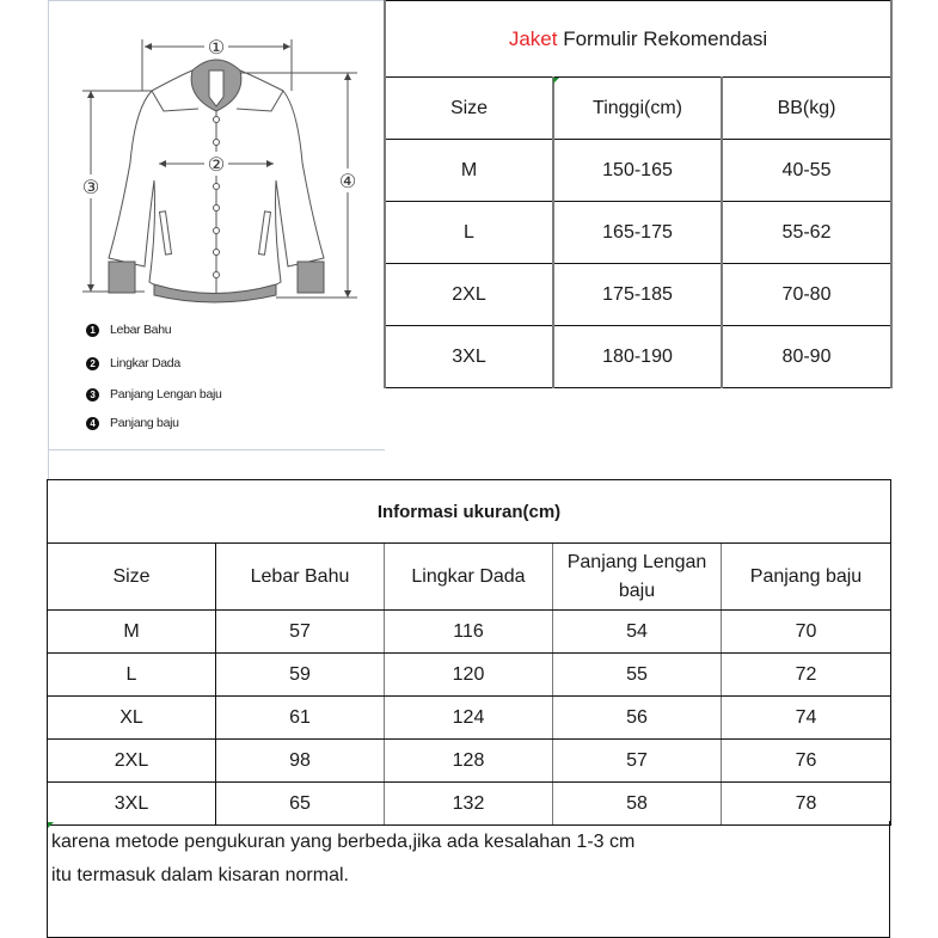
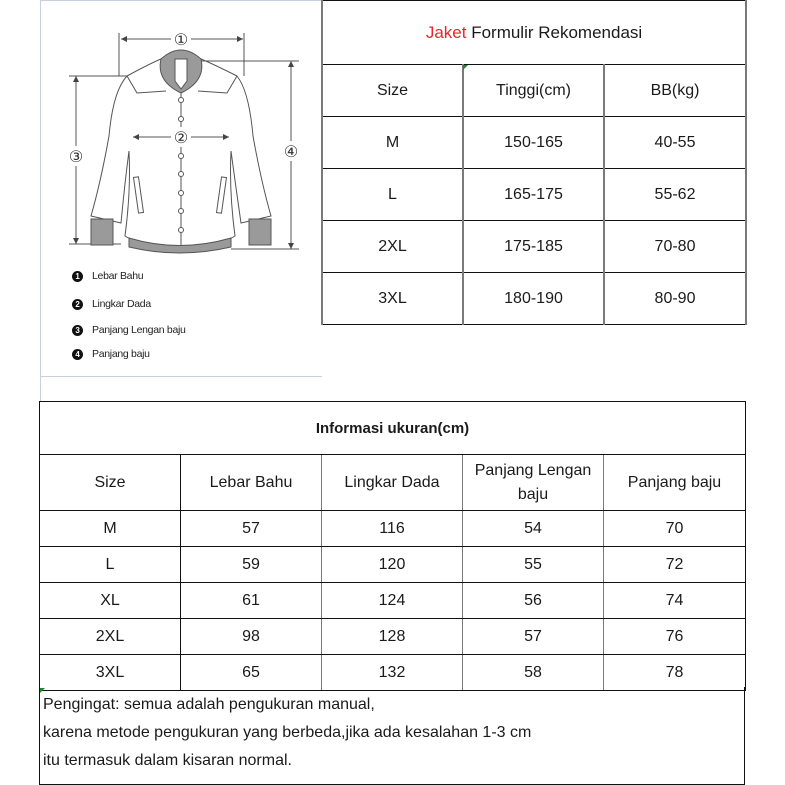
  ①
  ②
  ③
  ④
  1
  Lebar Bahu
  2
  Lingkar Dada
  3
  Panjang Lengan baju
  4
  Panjang baju
  Jaket Formulir Rekomendasi
  Size	Tinggi(cm)	BB(kg)
  M	150-165	40-55
  L	165-175	55-62
  2XL	175-185	70-80
  3XL	180-190	80-90
  Informasi ukuran(cm)
  Size	Lebar Bahu	Lingkar Dada	Panjang Lengan baju	Panjang baju
  M	57	116	54	70
  L	59	120	55	72
  XL	61	124	56	74
  2XL	98	128	57	76
  3XL	65	132	58	78
+ Pengingat: semua adalah pengukuran manual,
  karena metode pengukuran yang berbeda,jika ada kesalahan 1-3 cm
  itu termasuk dalam kisaran normal.
